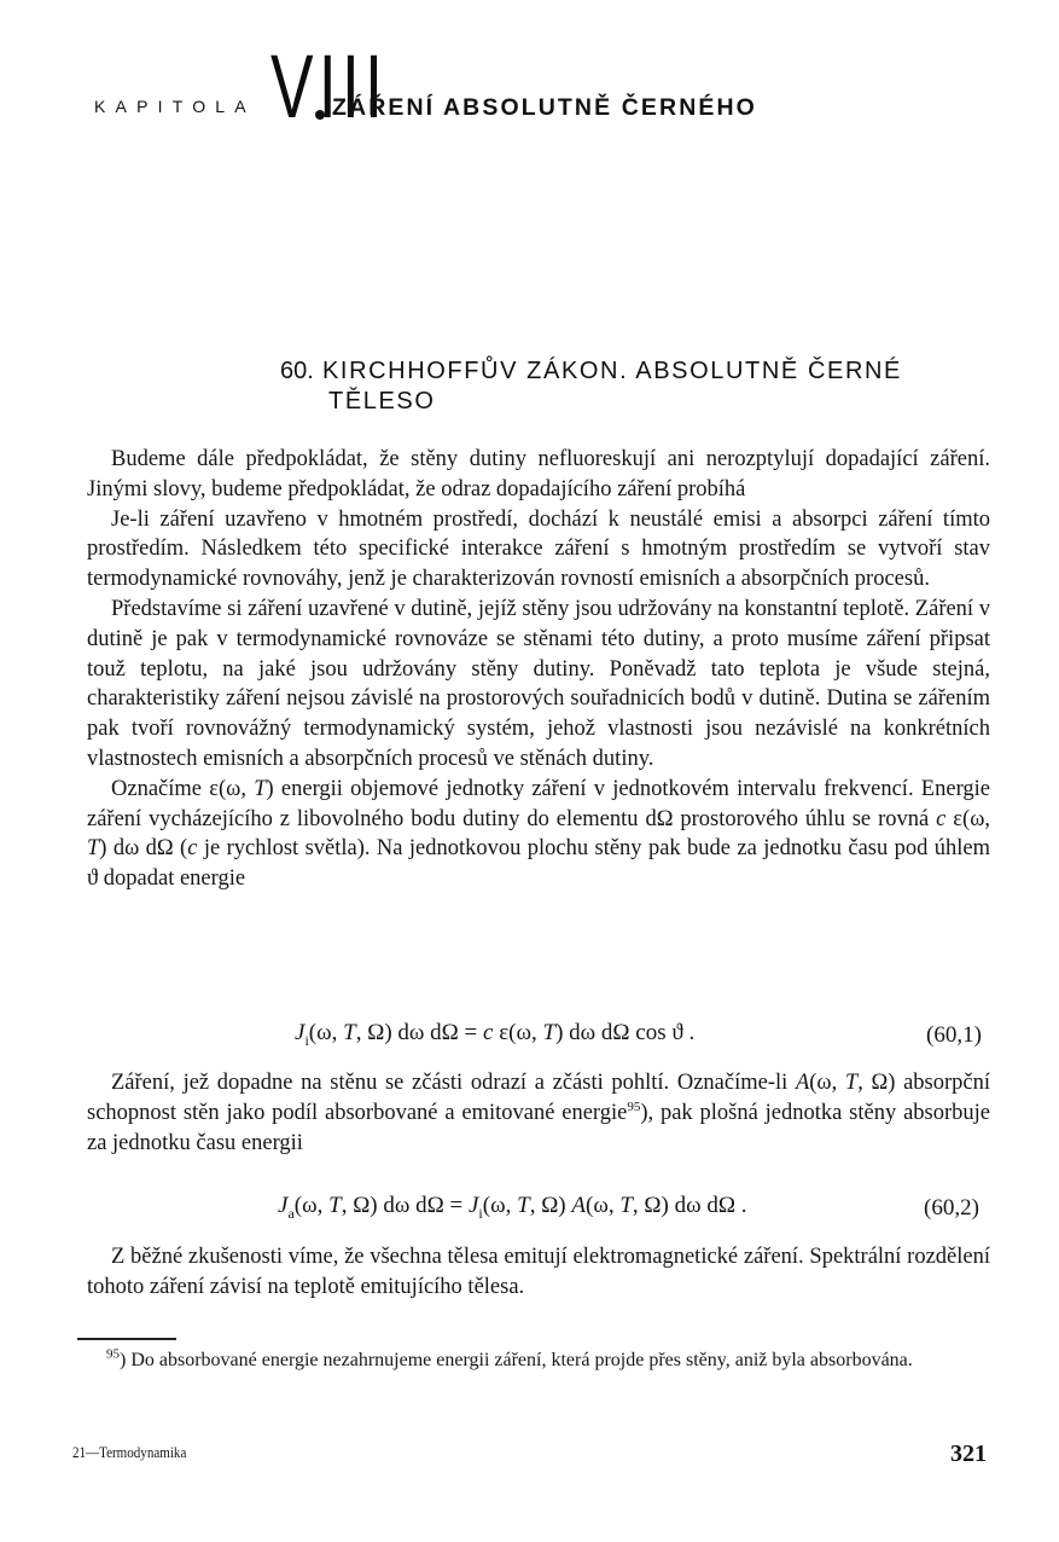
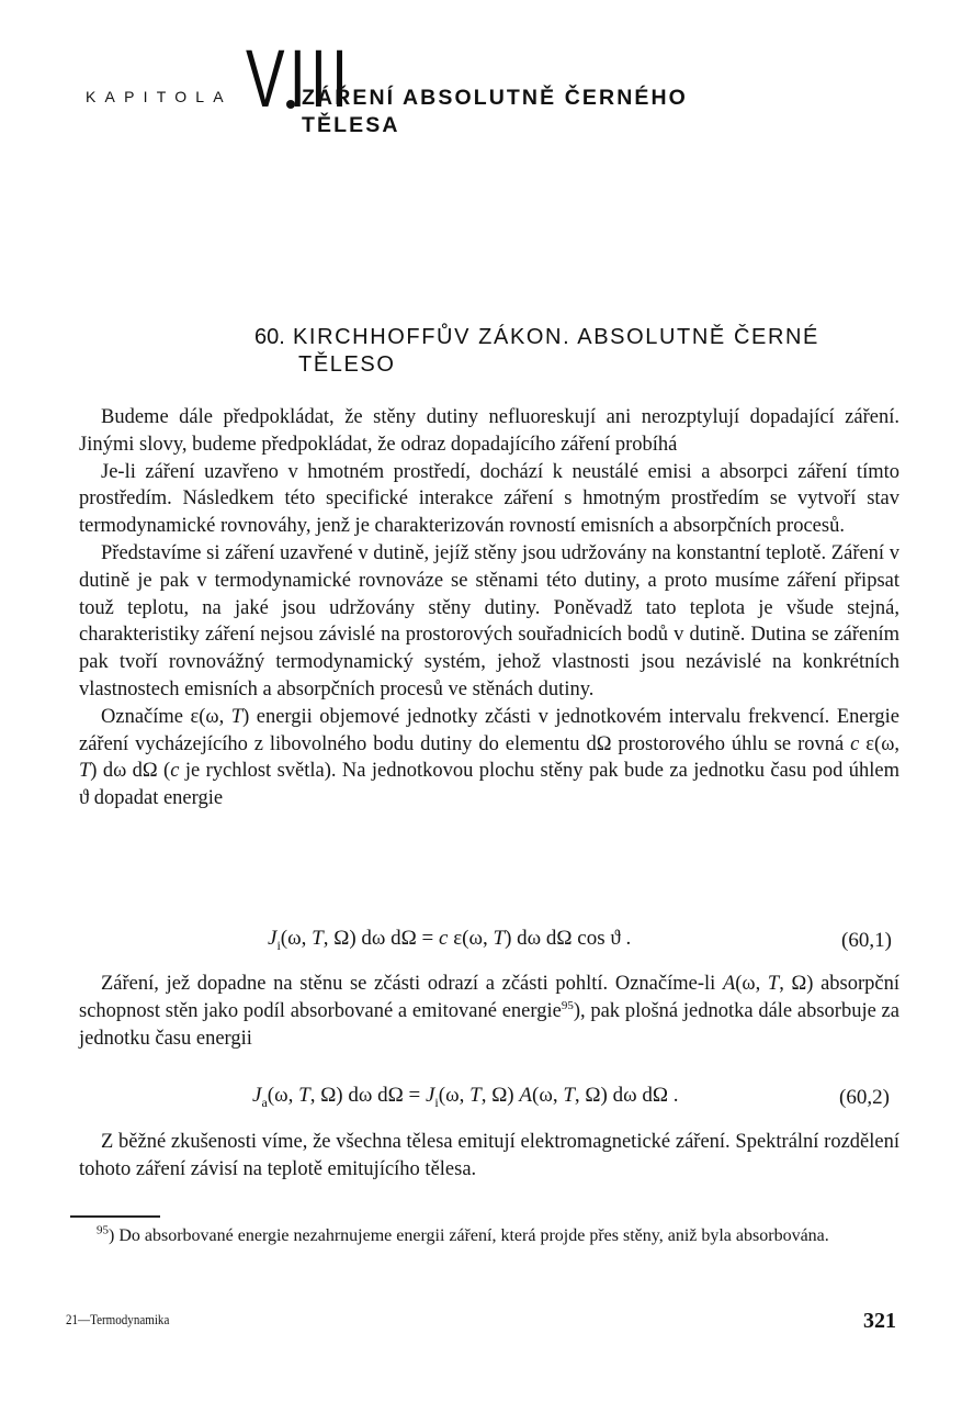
  KAPITOLA
  VIII
  ZÁŘENÍ ABSOLUTNĚ ČERNÉHO
+ TĚLESA
  60. KIRCHHOFFŮV ZÁKON. ABSOLUTNĚ ČERNÉ
  TĚLESO
  Budeme dále předpokládat, že stěny dutiny nefluoreskují ani nerozptylují dopadající záření. Jinými slovy, budeme předpokládat, že odraz dopadajícího záření probíhá
  Je-li záření uzavřeno v hmotném prostředí, dochází k neustálé emisi a absorpci záření tímto prostředím. Následkem této specifické interakce záření s hmotným prostředím se vytvoří stav termodynamické rovnováhy, jenž je charakterizován rovností emisních a absorpčních procesů.
  Představíme si záření uzavřené v dutině, jejíž stěny jsou udržovány na konstantní teplotě. Záření v dutině je pak v termodynamické rovnováze se stěnami této dutiny, a proto musíme záření připsat touž teplotu, na jaké jsou udržovány stěny dutiny. Poněvadž tato teplota je všude stejná, charakteristiky záření nejsou závislé na prostorových souřadnicích bodů v dutině. Dutina se zářením pak tvoří rovnovážný termodynamický systém, jehož vlastnosti jsou nezávislé na konkrétních vlastnostech emisních a absorpčních procesů ve stěnách dutiny.
- Označíme ε(ω, T) energii objemové jednotky záření v jednotkovém intervalu frekvencí. Energie záření vycházejícího z libovolného bodu dutiny do elementu dΩ prostorového úhlu se rovná c ε(ω, T) dω dΩ (c je rychlost světla). Na jednotkovou plochu stěny pak bude za jednotku času pod úhlem ϑ dopadat energie
+ Označíme ε(ω, T) energii objemové jednotky zčásti v jednotkovém intervalu frekvencí. Energie záření vycházejícího z libovolného bodu dutiny do elementu dΩ prostorového úhlu se rovná c ε(ω, T) dω dΩ (c je rychlost světla). Na jednotkovou plochu stěny pak bude za jednotku času pod úhlem ϑ dopadat energie
  Ji(ω, T, Ω) dω dΩ = c ε(ω, T) dω dΩ cos ϑ .
  (60,1)
- Záření, jež dopadne na stěnu se zčásti odrazí a zčásti pohltí. Označíme-li A(ω, T, Ω) absorpční schopnost stěn jako podíl absorbované a emitované energie95), pak plošná jednotka stěny absorbuje za jednotku času energii
+ Záření, jež dopadne na stěnu se zčásti odrazí a zčásti pohltí. Označíme-li A(ω, T, Ω) absorpční schopnost stěn jako podíl absorbované a emitované energie95), pak plošná jednotka dále absorbuje za jednotku času energii
  Ja(ω, T, Ω) dω dΩ = Ji(ω, T, Ω) A(ω, T, Ω) dω dΩ .
  (60,2)
  Z běžné zkušenosti víme, že všechna tělesa emitují elektromagnetické záření. Spektrální rozdělení tohoto záření závisí na teplotě emitujícího tělesa.
  95) Do absorbované energie nezahrnujeme energii záření, která projde přes stěny, aniž byla absorbována.
  21—Termodynamika
  321
